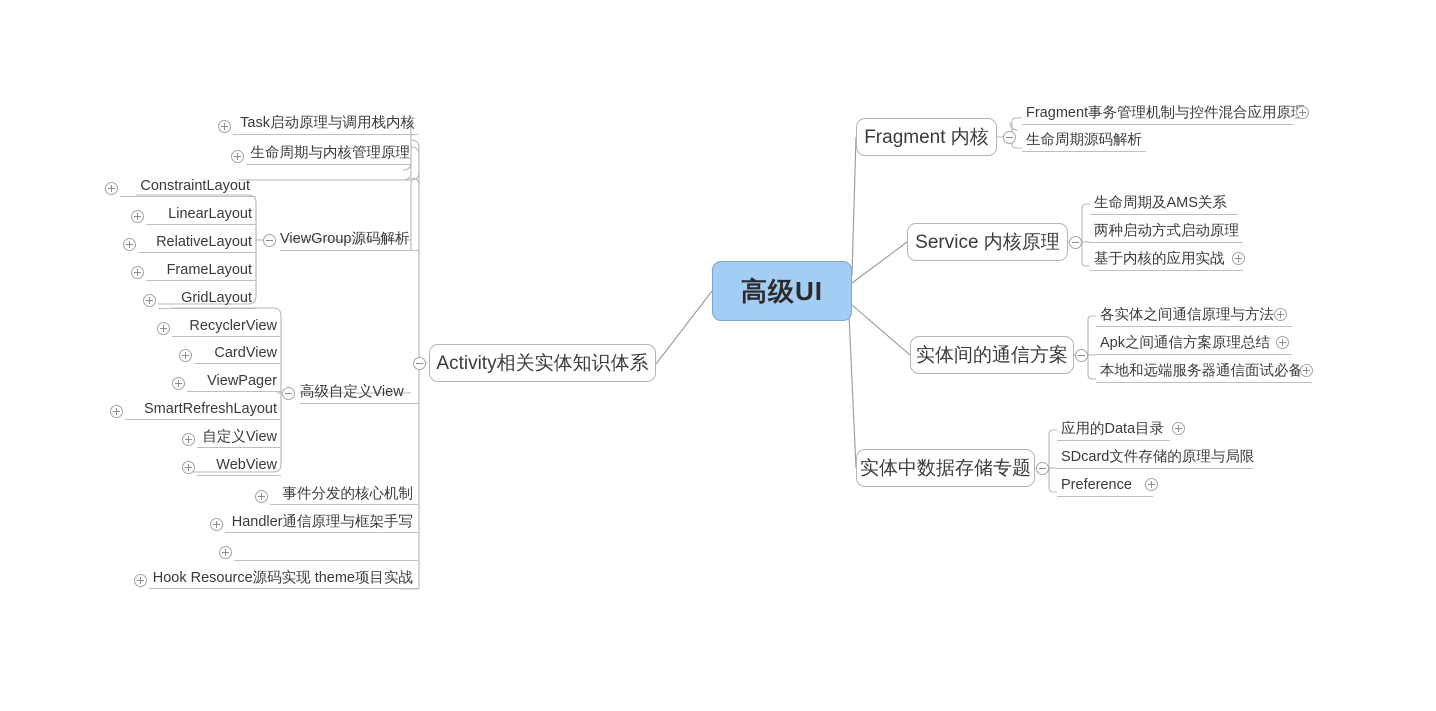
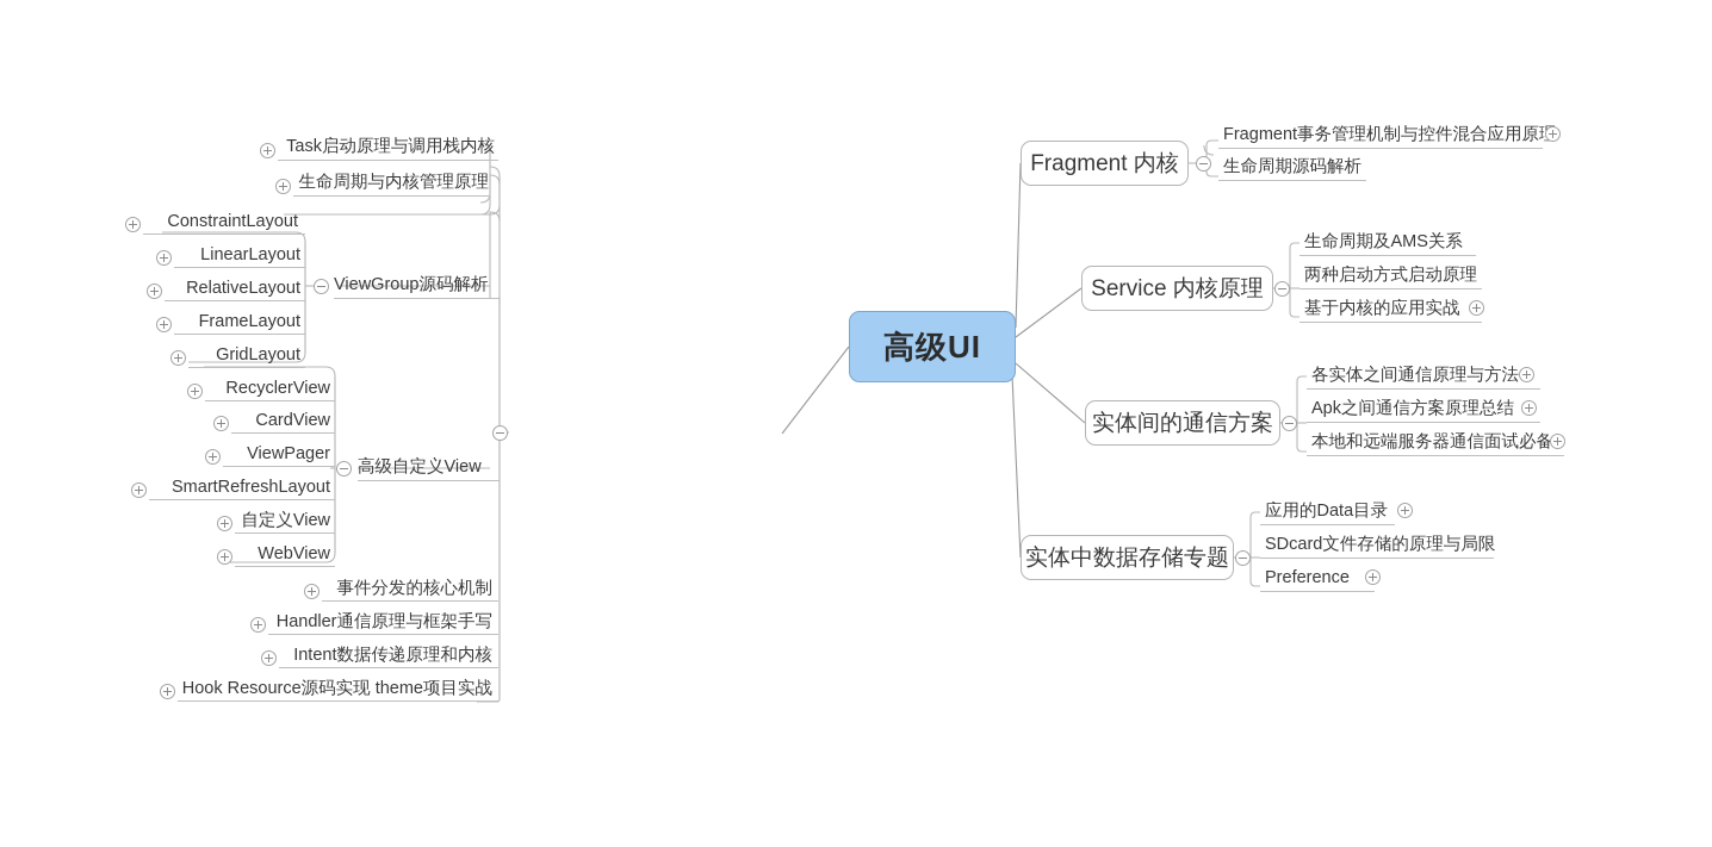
  高级UI
- Activity相关实体知识体系
  Task启动原理与调用栈内核
  生命周期与内核管理原理
  ViewGroup源码解析
  高级自定义View
  ConstraintLayout
  LinearLayout
  RelativeLayout
  FrameLayout
  GridLayout
  RecyclerView
  CardView
  ViewPager
  SmartRefreshLayout
  自定义View
  WebView
  事件分发的核心机制
  Handler通信原理与框架手写
+ Intent数据传递原理和内核
  Hook Resource源码实现 theme项目实战
  Fragment 内核
  Fragment事务管理机制与控件混合应用原
  生命周期源码解析
  Service 内核原理
  生命周期及AMS关系
  两种启动方式启动原理
  基于内核的应用实战
  实体间的通信方案
  各实体之间通信原理与方法
  Apk之间通信方案原理总结
  本地和远端服务器通信面试必备
  实体中数据存储专题
  应用的Data目录
  SDcard文件存储的原理与局限
  Preference
